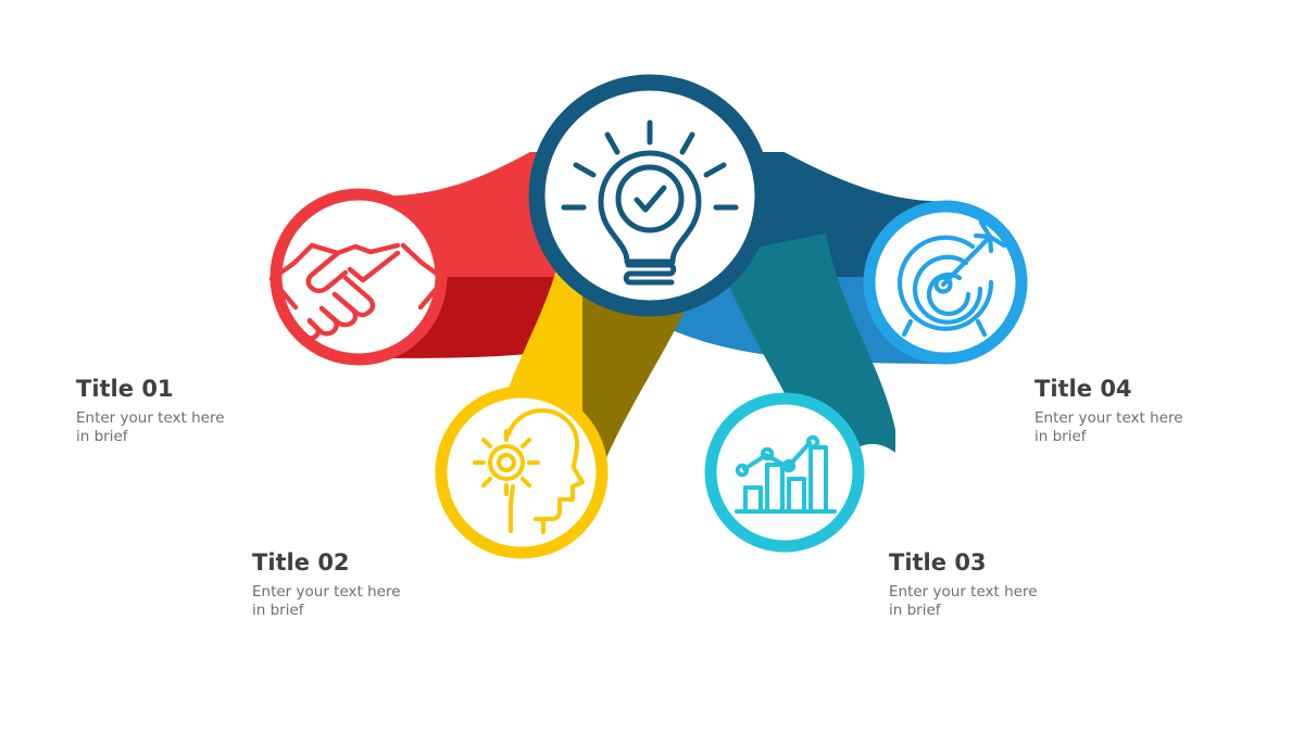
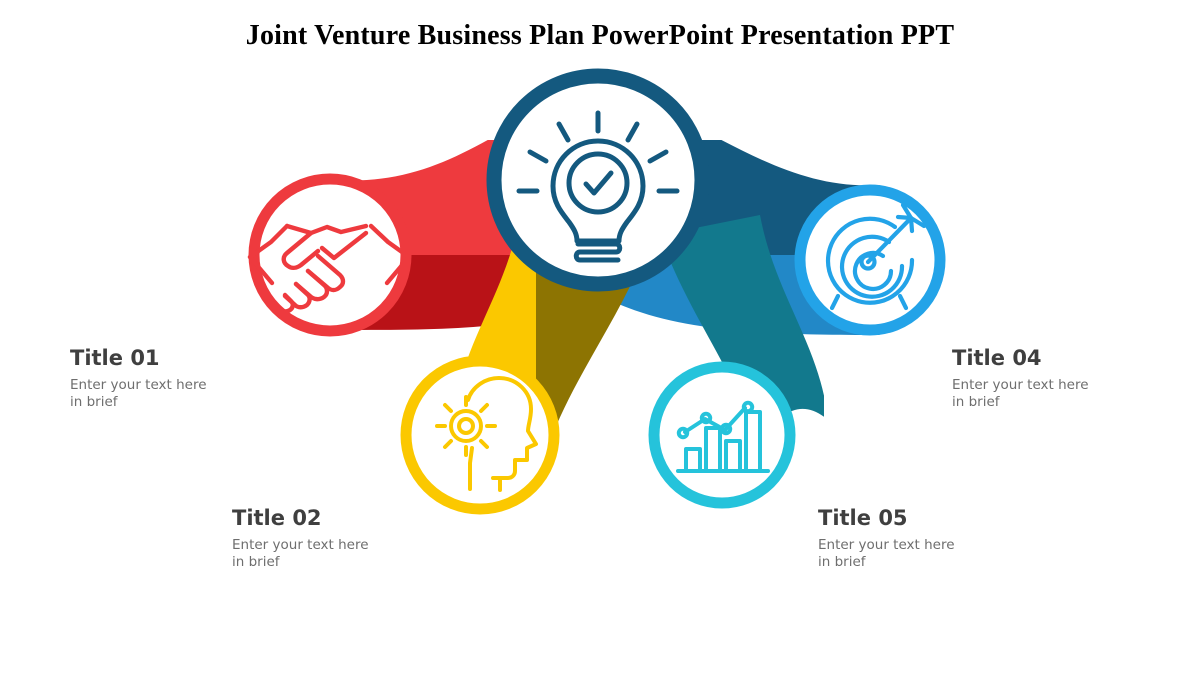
+ Joint Venture Business Plan PowerPoint Presentation PPT
  Title 01
  Enter your text here
  in brief
  Title 02
  Enter your text here
  in brief
- Title 03
+ Title 05
  Enter your text here
  in brief
  Title 04
  Enter your text here
  in brief
